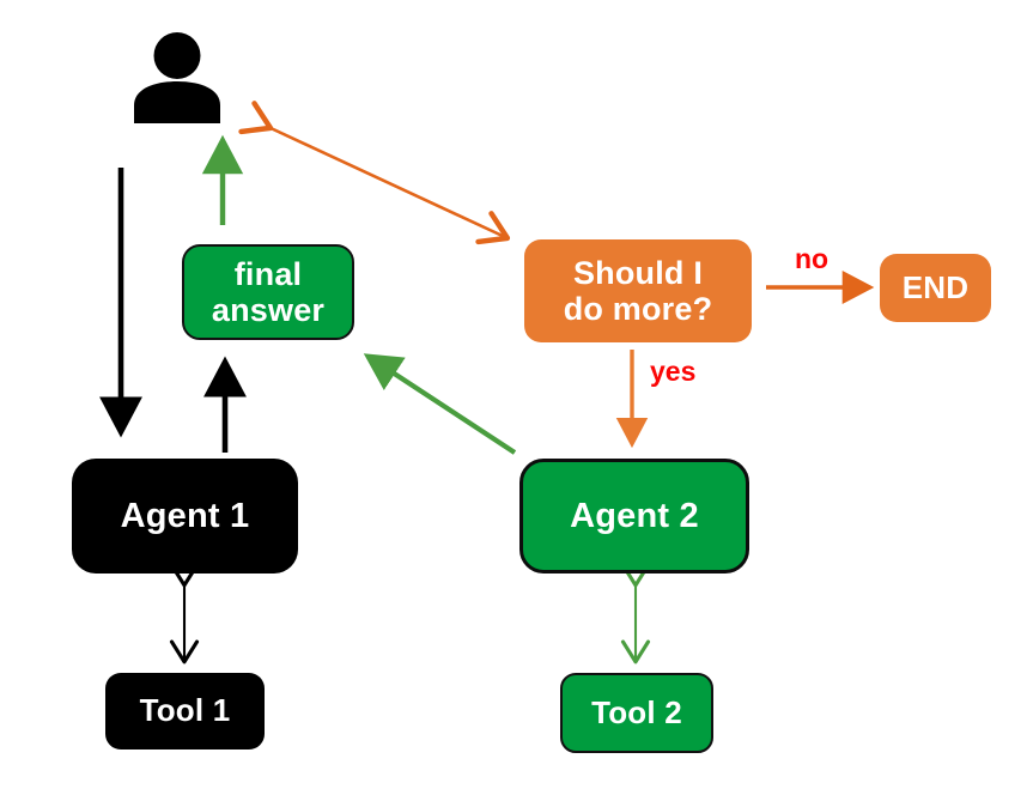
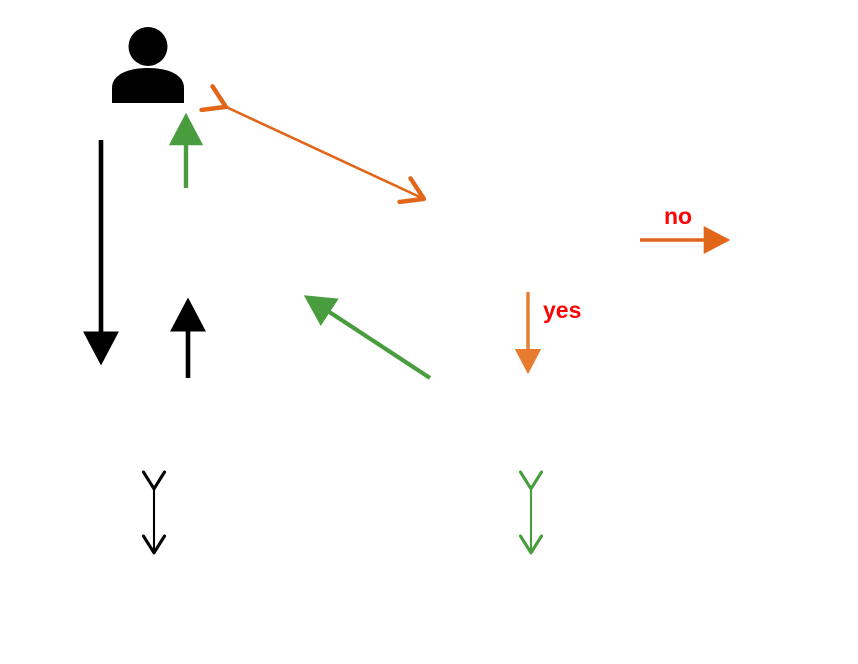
- final
- answer
- Should I
- do more?
- END
- Agent 1
- Agent 2
- Tool 1
- Tool 2
  no
  yes
